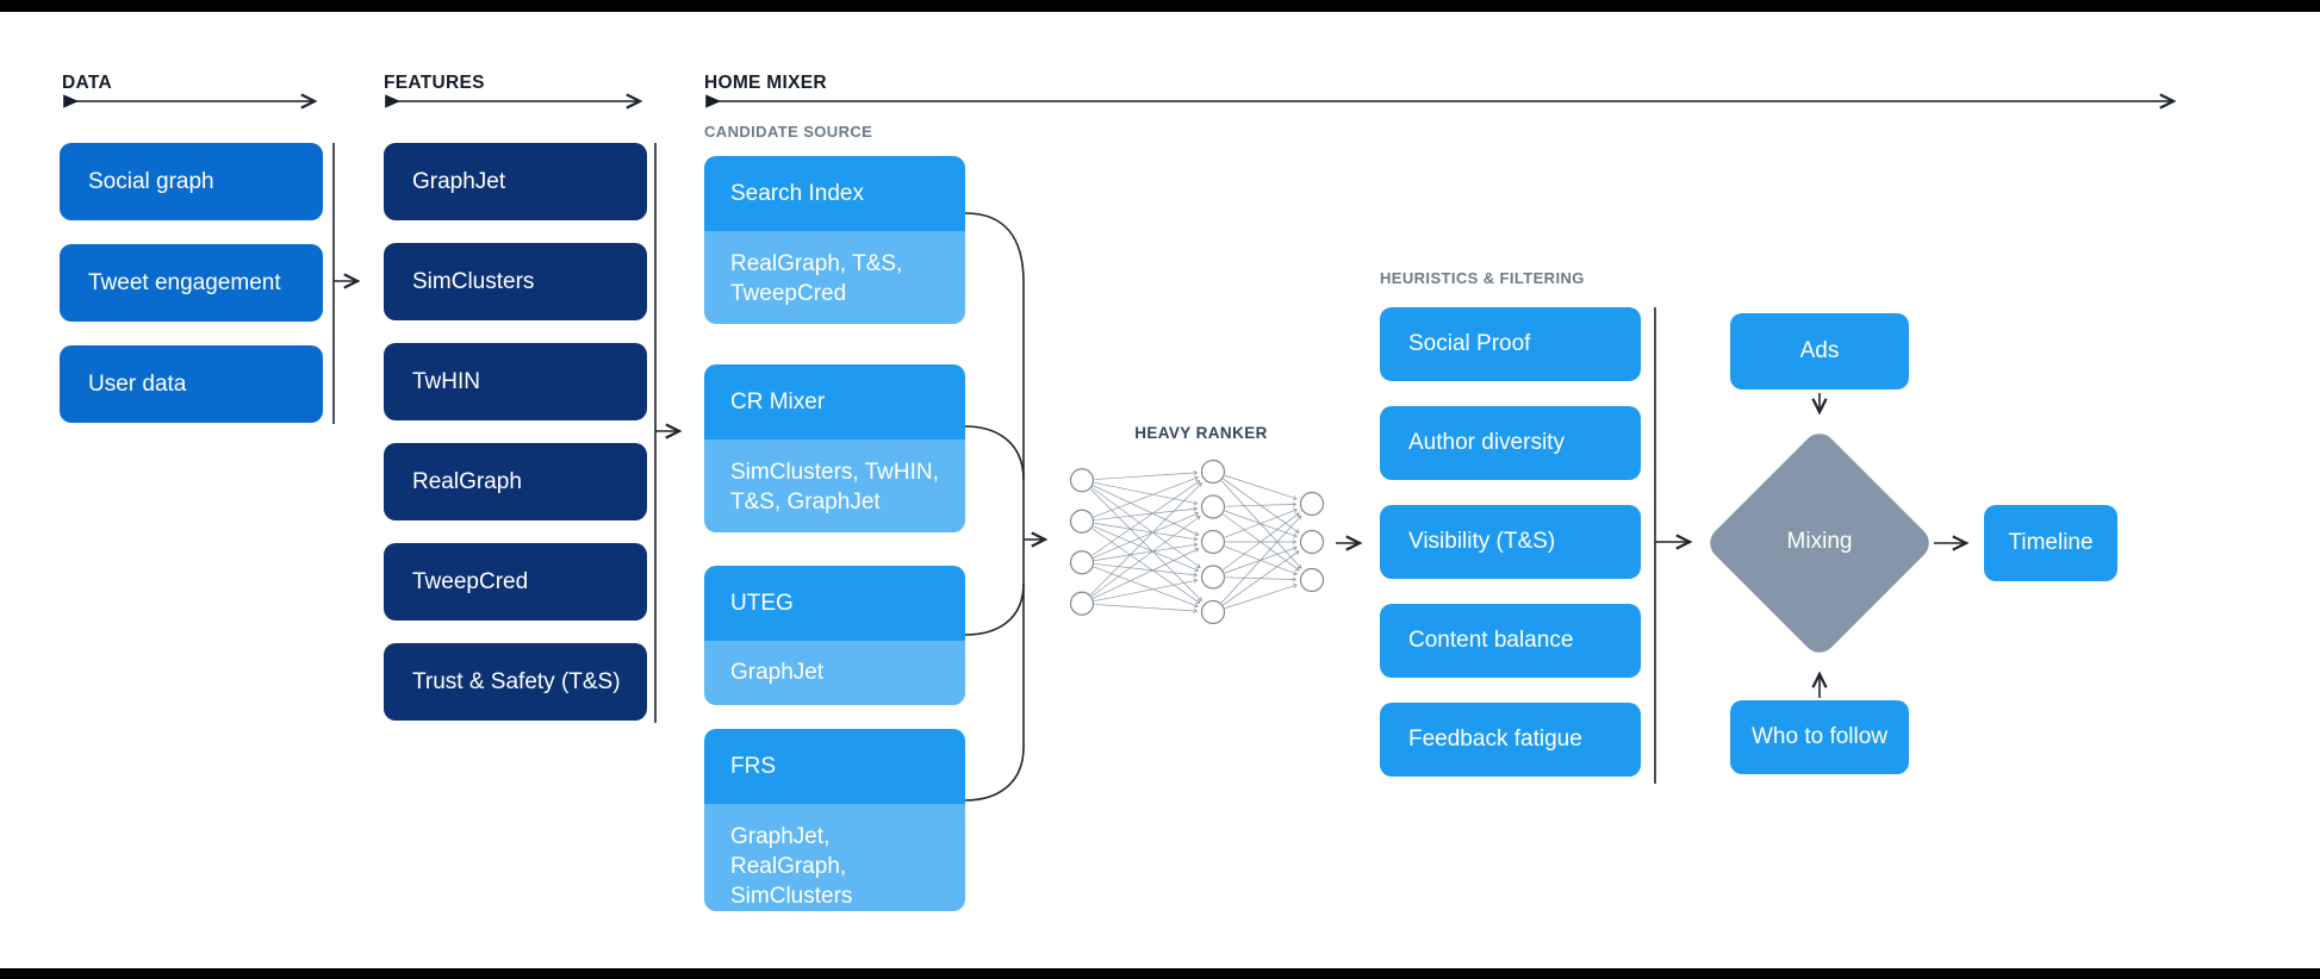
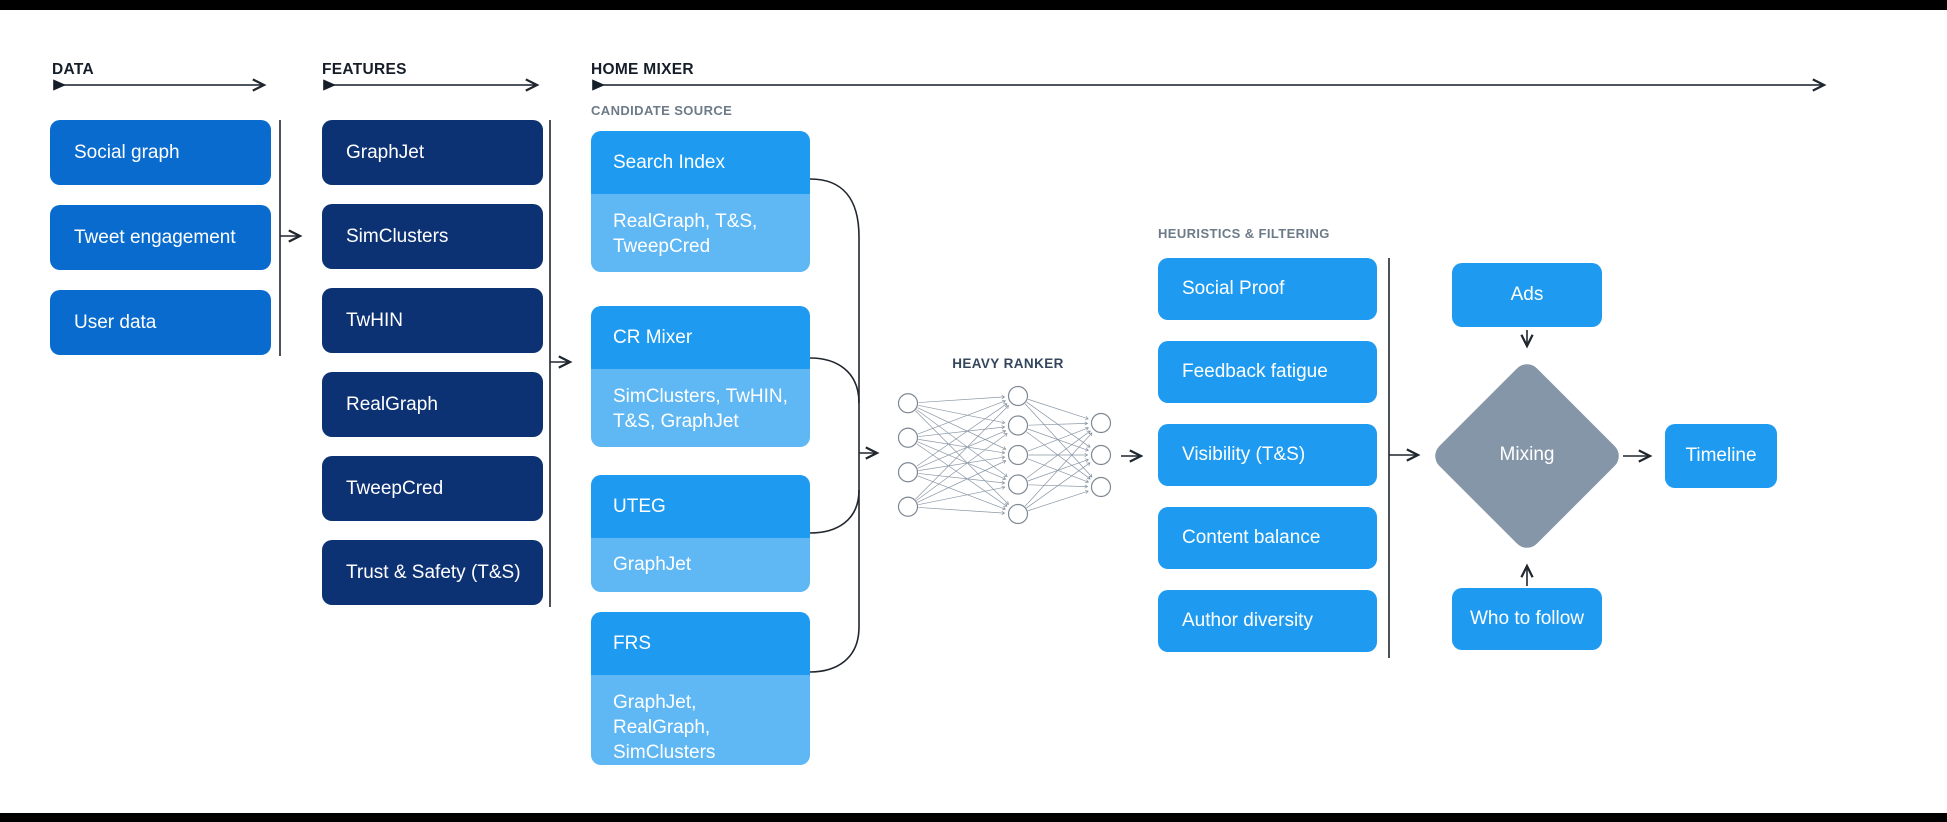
  DATA
  FEATURES
  HOME MIXER
  CANDIDATE SOURCE
  HEURISTICS & FILTERING
  HEAVY RANKER
  Social graph
  Tweet engagement
  User data
  GraphJet
  SimClusters
  TwHIN
  RealGraph
  TweepCred
  Trust & Safety (T&S)
  Social Proof
- Author diversity
+ Feedback fatigue
  Visibility (T&S)
  Content balance
- Feedback fatigue
+ Author diversity
  Search Index
  RealGraph, T&S, TweepCred
  CR Mixer
  SimClusters, TwHIN, T&S, GraphJet
  UTEG
  GraphJet
  FRS
  GraphJet, RealGraph, SimClusters
  Ads
  Mixing
  Who to follow
  Timeline
